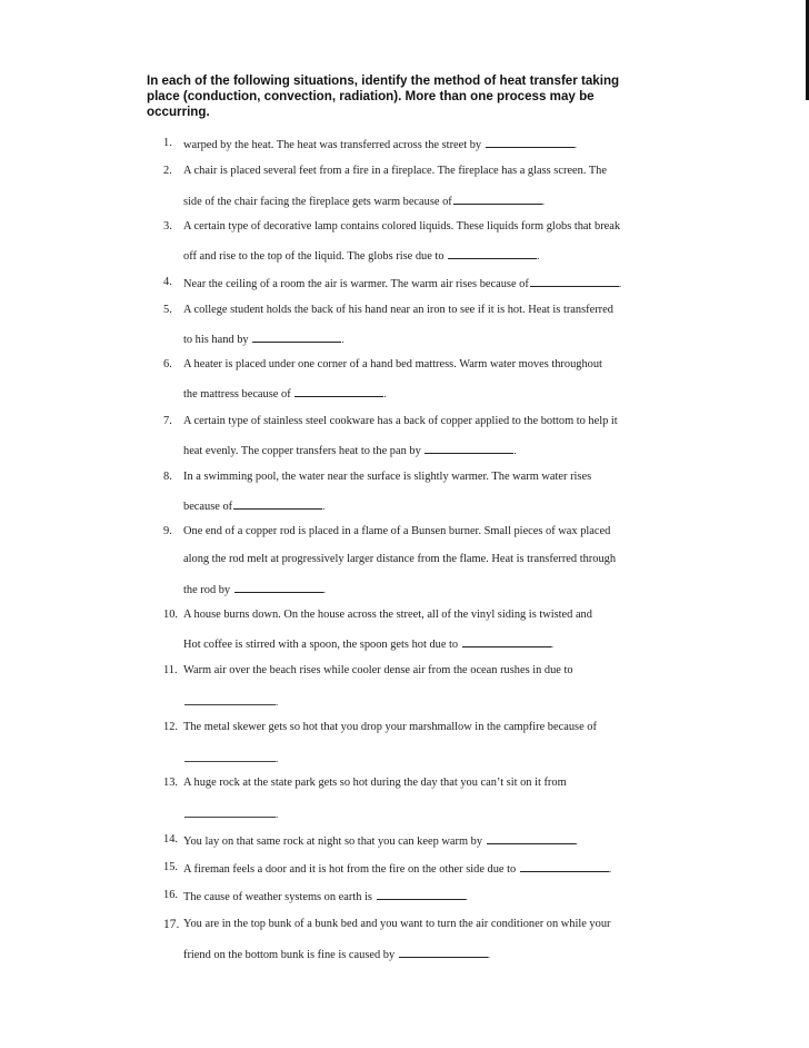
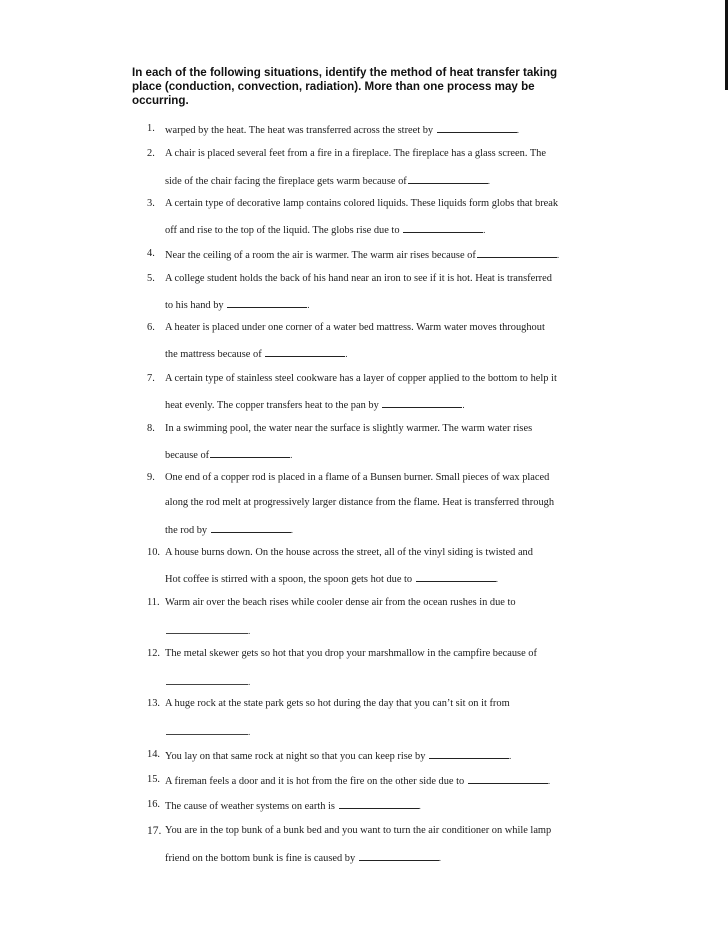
  In each of the following situations, identify the method of heat transfer taking place (conduction, convection, radiation). More than one process may be occurring.
  1.
  warped by the heat. The heat was transferred across the street by .
  2.
  A chair is placed several feet from a fire in a fireplace. The fireplace has a glass screen. The
  side of the chair facing the fireplace gets warm because of .
  3.
  A certain type of decorative lamp contains colored liquids. These liquids form globs that break
  off and rise to the top of the liquid. The globs rise due to .
  4.
  Near the ceiling of a room the air is warmer. The warm air rises because of .
  5.
  A college student holds the back of his hand near an iron to see if it is hot. Heat is transferred
  to his hand by .
  6.
- A heater is placed under one corner of a hand bed mattress. Warm water moves throughout
+ A heater is placed under one corner of a water bed mattress. Warm water moves throughout
  the mattress because of .
  7.
- A certain type of stainless steel cookware has a back of copper applied to the bottom to help it
+ A certain type of stainless steel cookware has a layer of copper applied to the bottom to help it
  heat evenly. The copper transfers heat to the pan by .
  8.
  In a swimming pool, the water near the surface is slightly warmer. The warm water rises
  because of .
  9.
  One end of a copper rod is placed in a flame of a Bunsen burner. Small pieces of wax placed
  along the rod melt at progressively larger distance from the flame. Heat is transferred through
  the rod by .
  10.
  A house burns down. On the house across the street, all of the vinyl siding is twisted and
  Hot coffee is stirred with a spoon, the spoon gets hot due to .
  11.
  Warm air over the beach rises while cooler dense air from the ocean rushes in due to
  .
  12.
  The metal skewer gets so hot that you drop your marshmallow in the campfire because of
  .
  13.
  A huge rock at the state park gets so hot during the day that you can’t sit on it from
  .
  14.
- You lay on that same rock at night so that you can keep warm by .
+ You lay on that same rock at night so that you can keep rise by .
  15.
  A fireman feels a door and it is hot from the fire on the other side due to .
  16.
  The cause of weather systems on earth is .
  17.
- You are in the top bunk of a bunk bed and you want to turn the air conditioner on while your
+ You are in the top bunk of a bunk bed and you want to turn the air conditioner on while lamp
  friend on the bottom bunk is fine is caused by .
